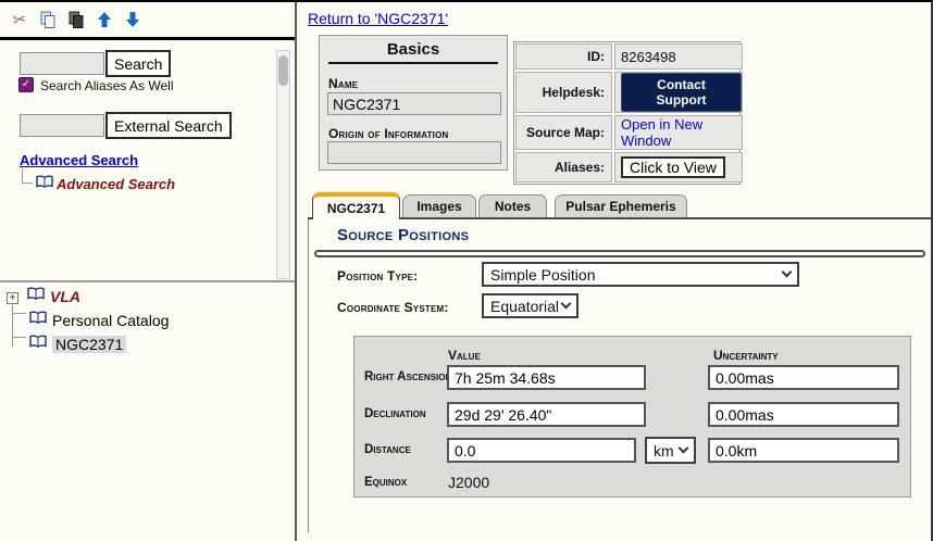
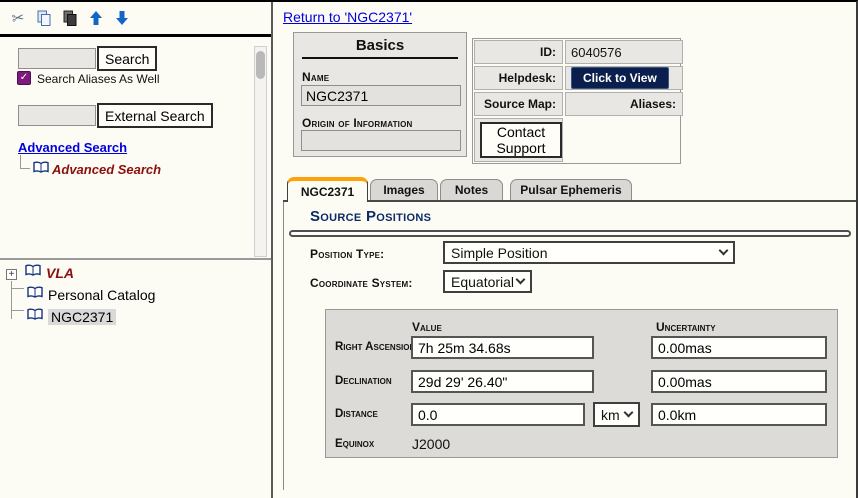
  Search
  ✓
  Search Aliases As Well
  External Search
  Advanced Search
  Advanced Search
  +
  VLA
  Personal Catalog
  NGC2371
  Return to 'NGC2371'
  Basics
  Name
  NGC2371
  Origin of Information
  ID:
- 8263498
+ 6040576
  Helpdesk:
- Contact Support
+ Click to View
  Source Map:
- Open in New Window
  Aliases:
- Click to View
+ Contact Support
  NGC2371
  Images
  Notes
  Pulsar Ephemeris
  Source Positions
  Position Type:
  Simple Position
  Coordinate System:
  Equatorial
  Value
  Uncertainty
  Right Ascensio
  7h 25m 34.68s
  0.00mas
  Declination
  29d 29' 26.40"
  0.00mas
  Distance
  0.0
  km
  0.0km
  Equinox
  J2000
